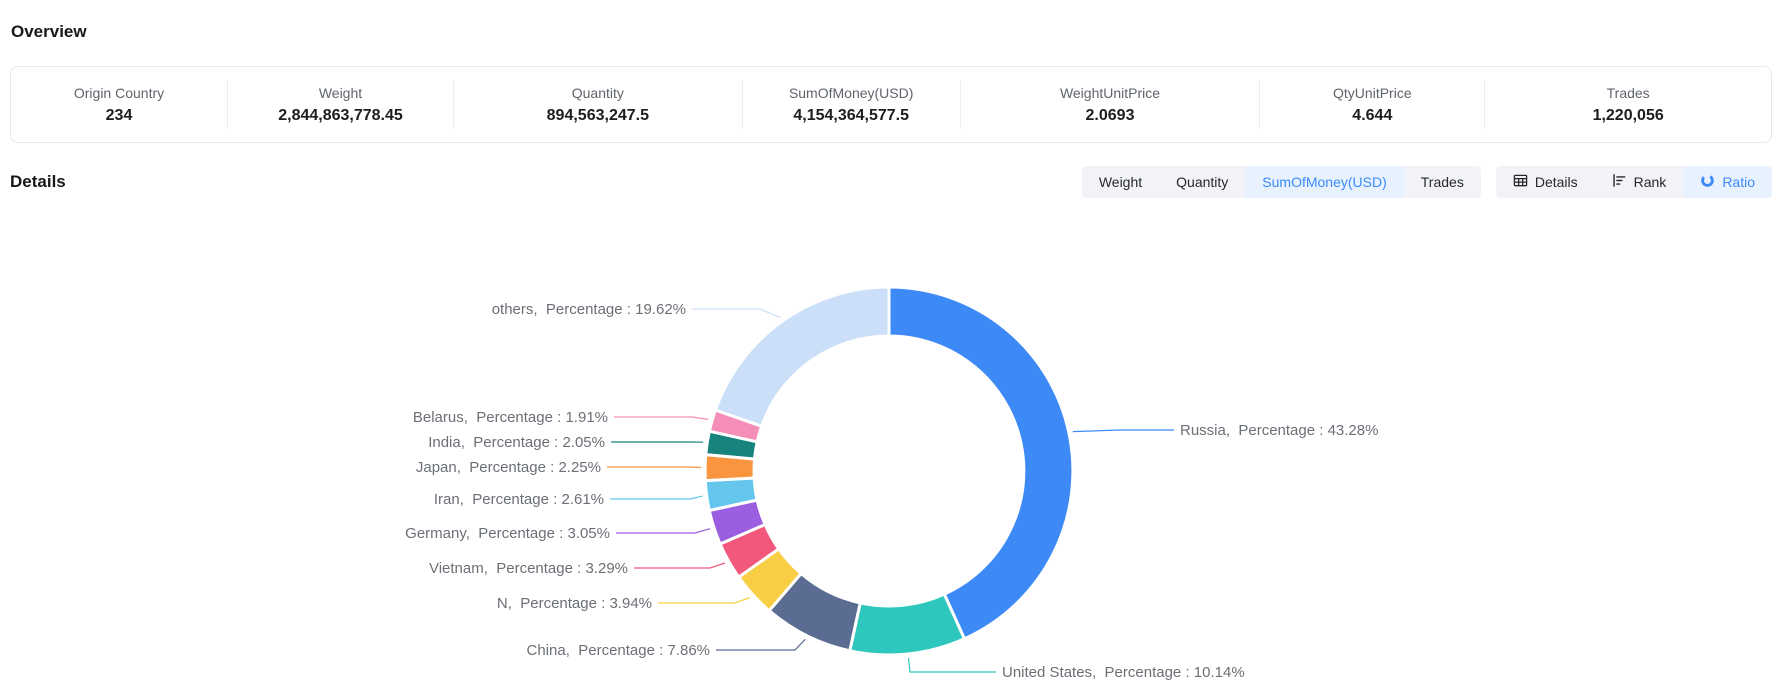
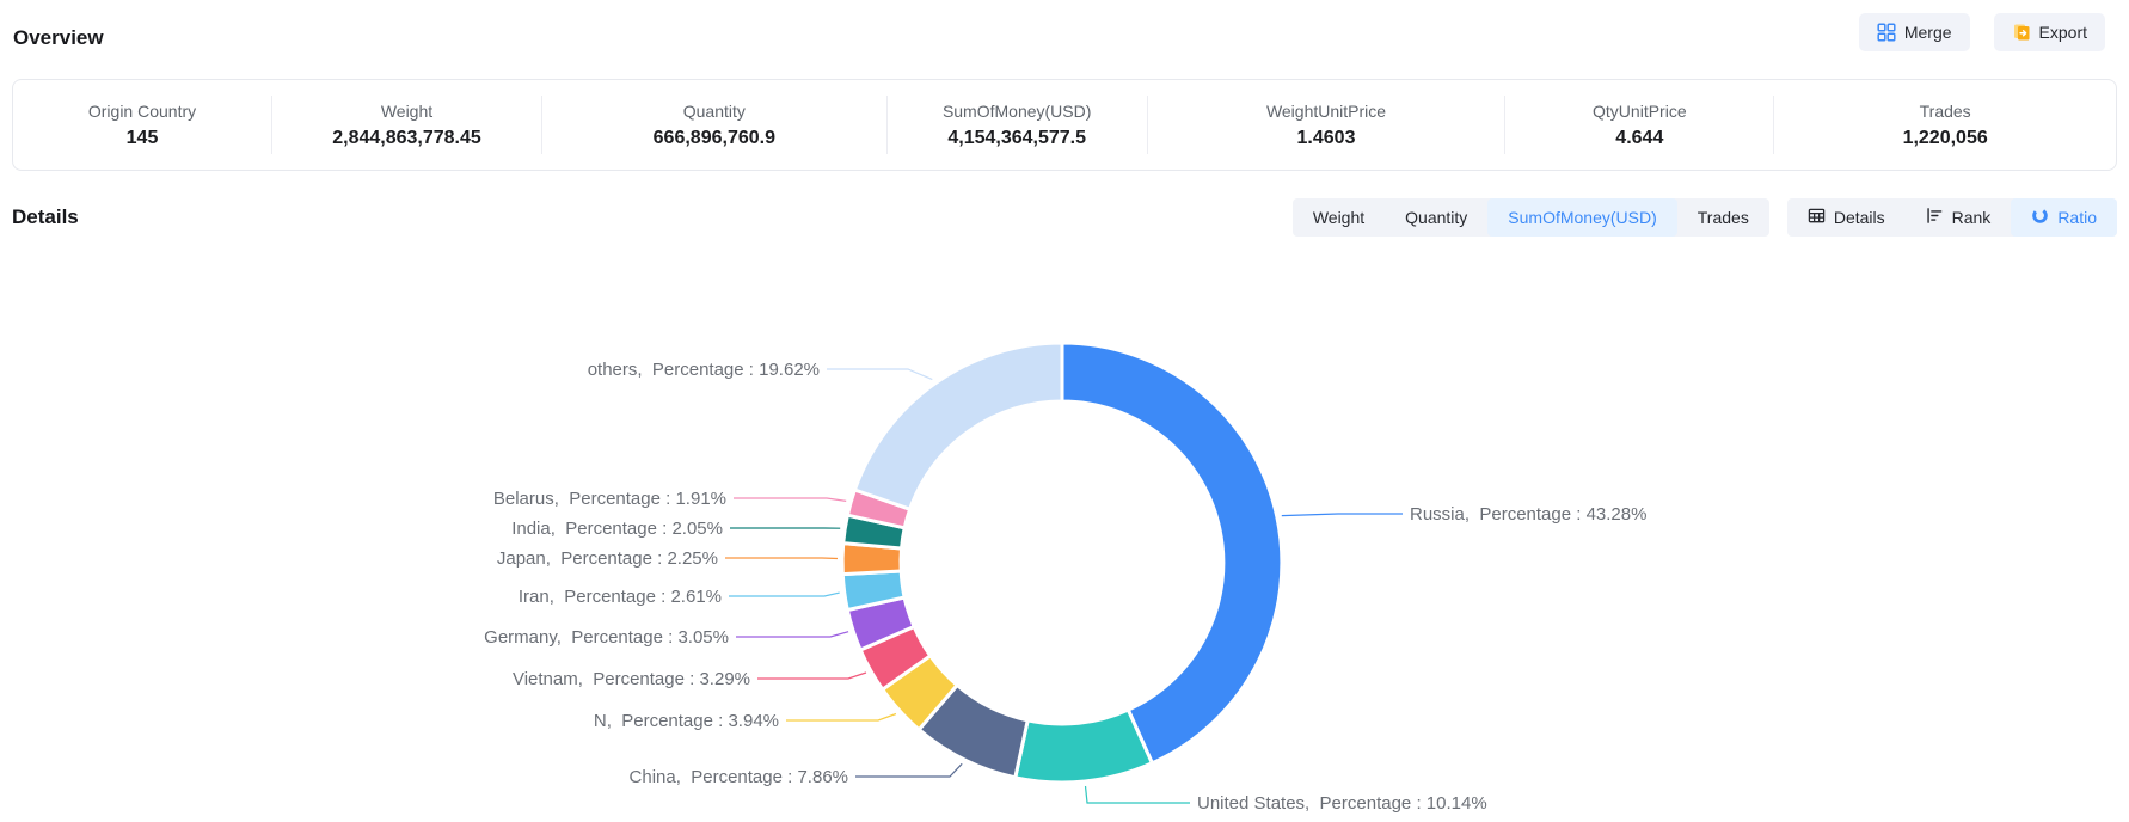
  Overview
+ Merge
+ Export
  Origin Country
- 234
+ 145
  Weight
  2,844,863,778.45
  Quantity
- 894,563,247.5
+ 666,896,760.9
  SumOfMoney(USD)
  4,154,364,577.5
  WeightUnitPrice
- 2.0693
+ 1.4603
  QtyUnitPrice
  4.644
  Trades
  1,220,056
  Details
  Weight
  Quantity
  SumOfMoney(USD)
  Trades
  Details
  Rank
  Ratio
  Russia, Percentage : 43.28%
  United States, Percentage : 10.14%
  China, Percentage : 7.86%
  N, Percentage : 3.94%
  Vietnam, Percentage : 3.29%
  Germany, Percentage : 3.05%
  Iran, Percentage : 2.61%
  Japan, Percentage : 2.25%
  India, Percentage : 2.05%
  Belarus, Percentage : 1.91%
  others, Percentage : 19.62%
